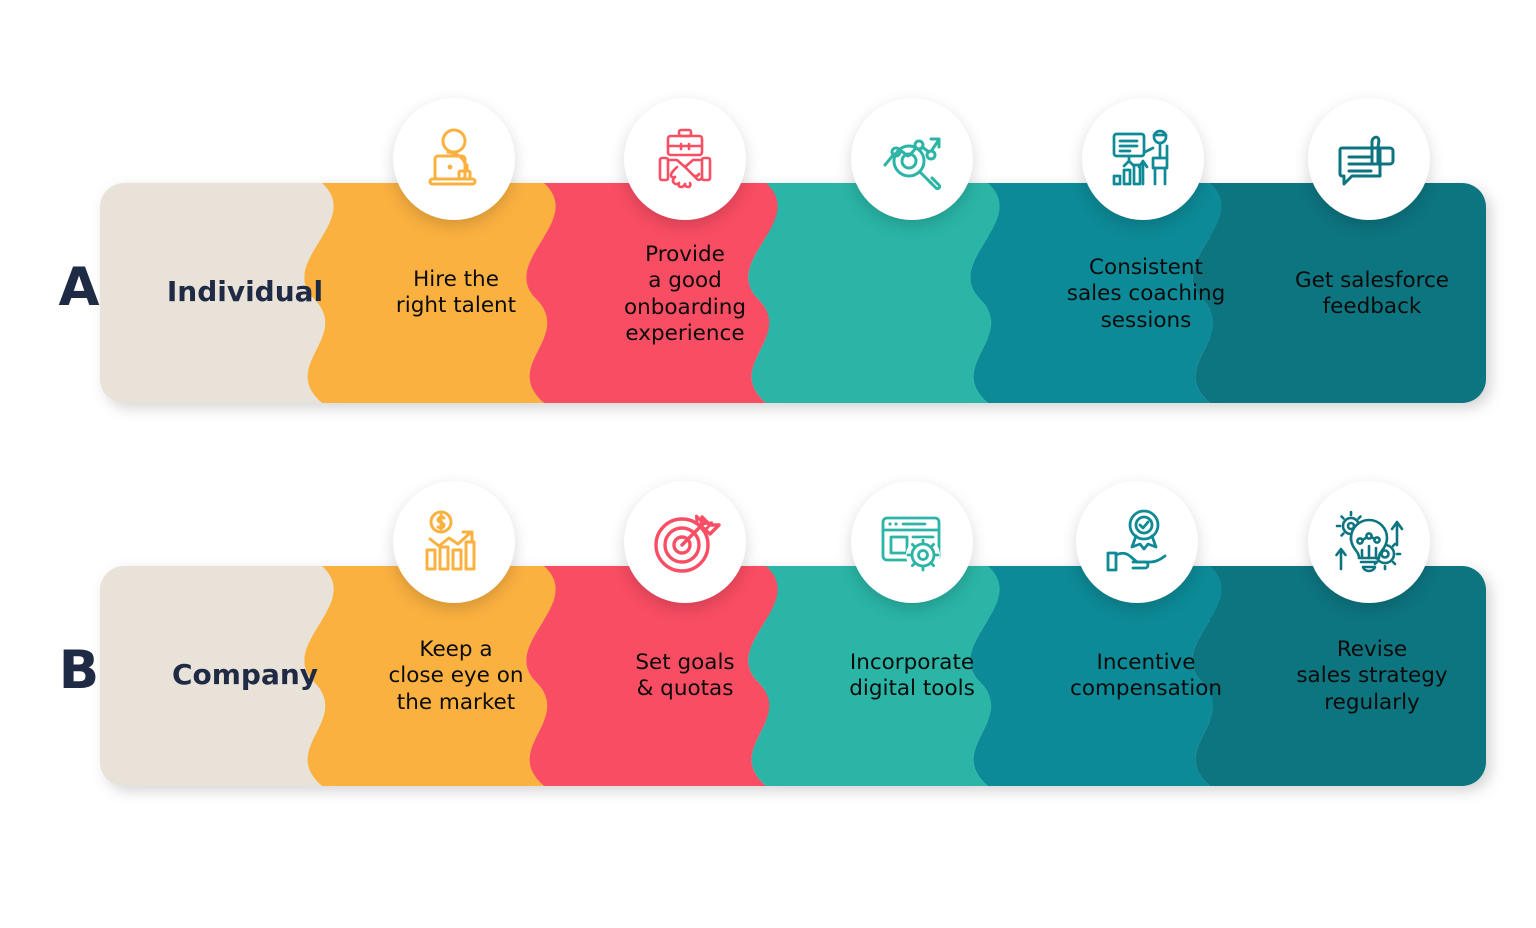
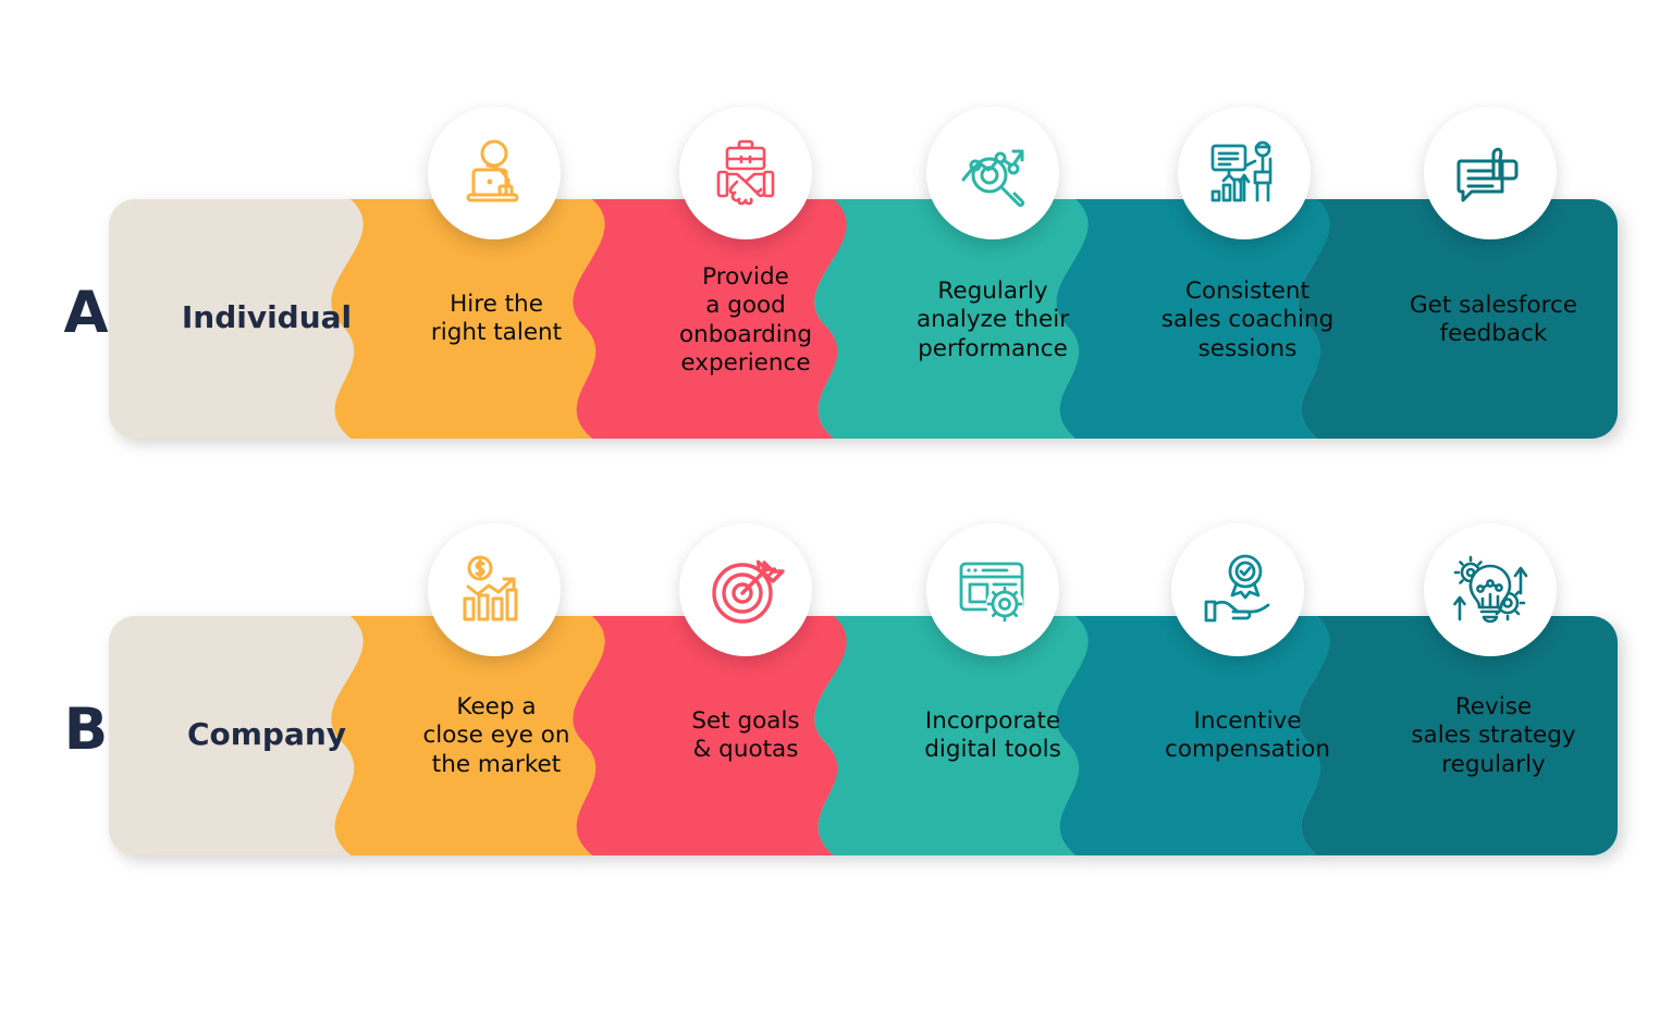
  A
  Individual
  Hire the
  right talent
  Provide
  a good
  onboarding
  experience
+ Regularly
+ analyze their
+ performance
  Consistent
  sales coaching
  sessions
  Get salesforce
  feedback
  B
  Company
  Keep a
  close eye on
  the market
  Set goals
  & quotas
  Incorporate
  digital tools
  Incentive
  compensation
  Revise
  sales strategy
  regularly
